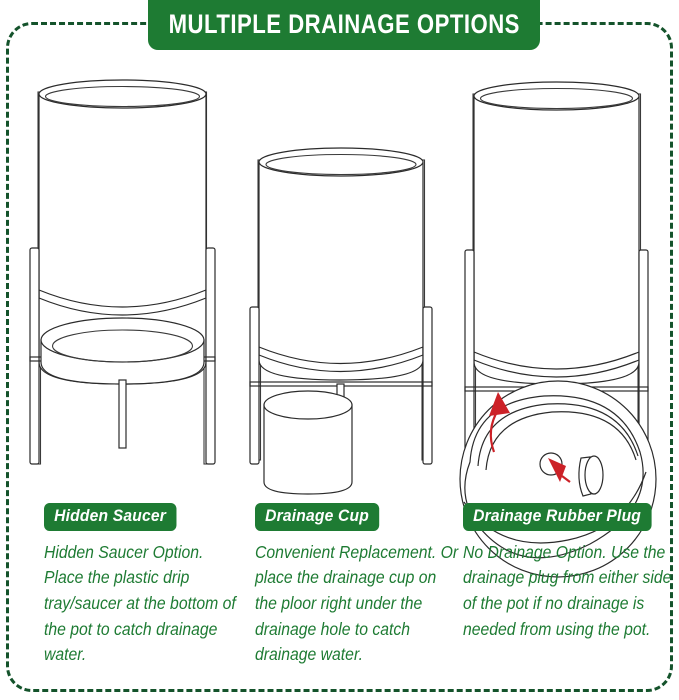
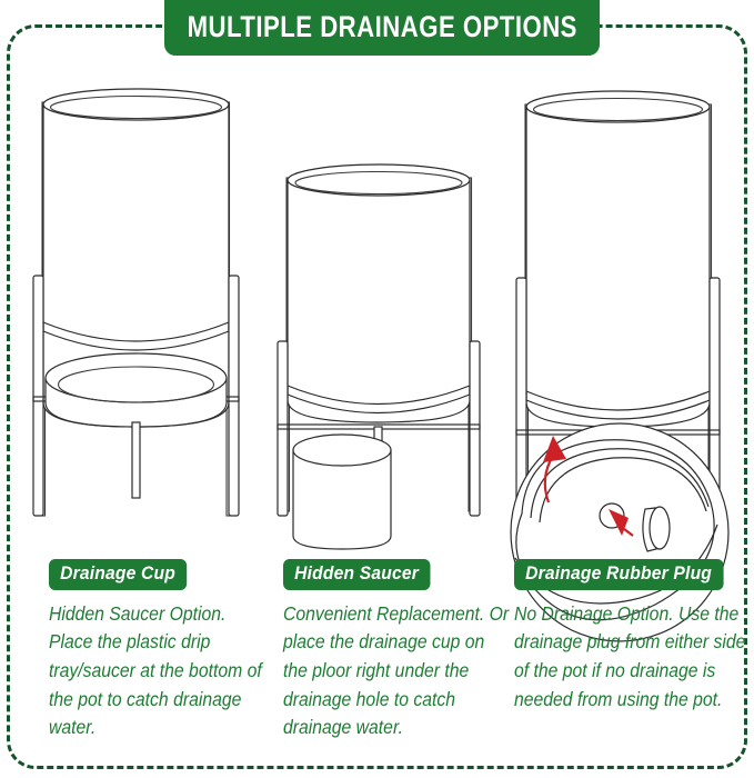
  MULTIPLE DRAINAGE OPTIONS
- Hidden Saucer
+ Drainage Cup
  Hidden Saucer Option. Place the plastic drip tray/saucer at the bottom of the pot to catch drainage water.
- Drainage Cup
+ Hidden Saucer
  Convenient Replacement. Or place the drainage cup on the ploor right under the drainage hole to catch drainage water.
  Drainage Rubber Plug
  No Drainage Option. Use the drainage plug from either side of the pot if no drainage is needed from using the pot.
